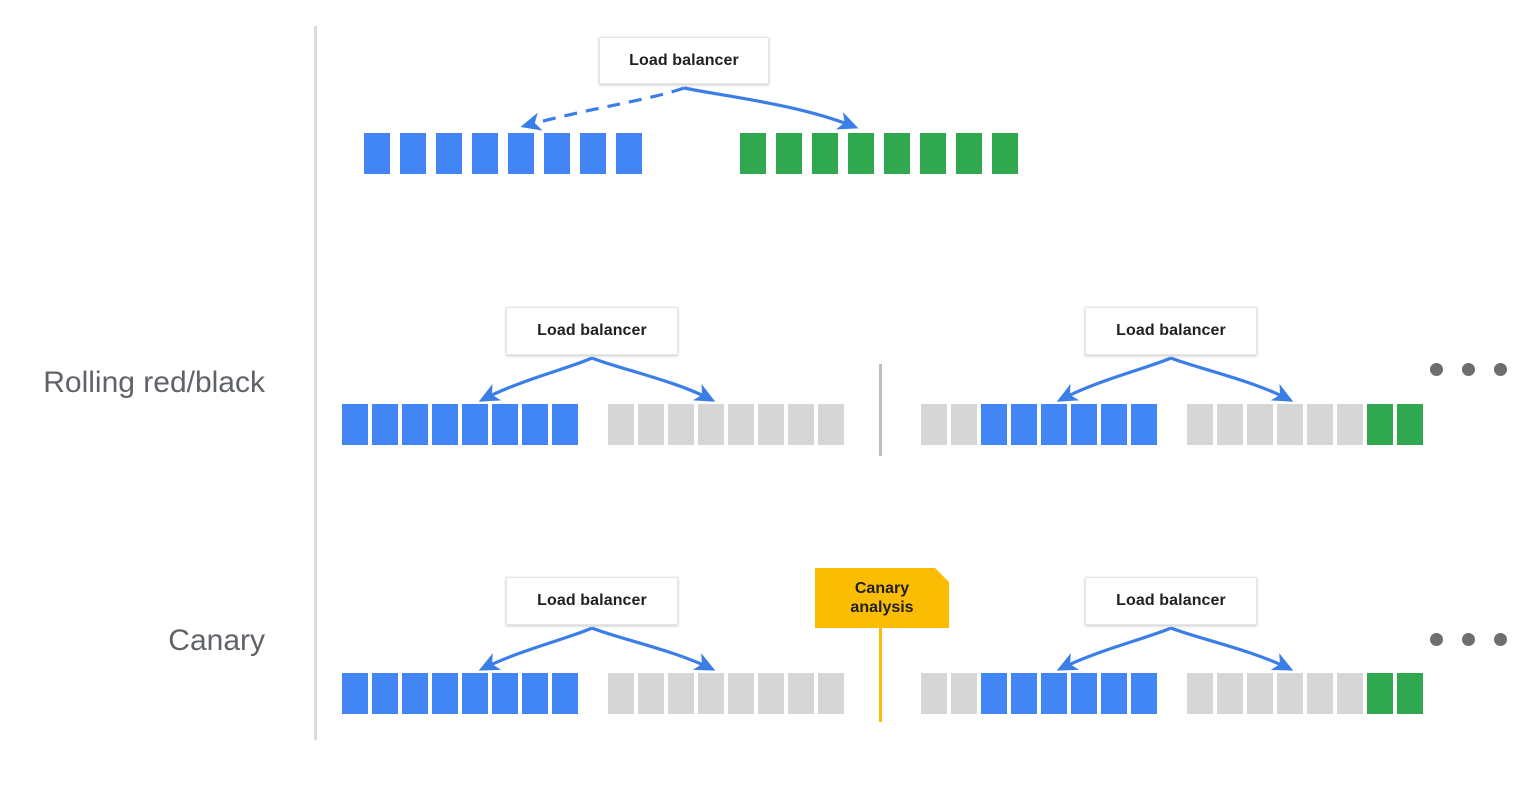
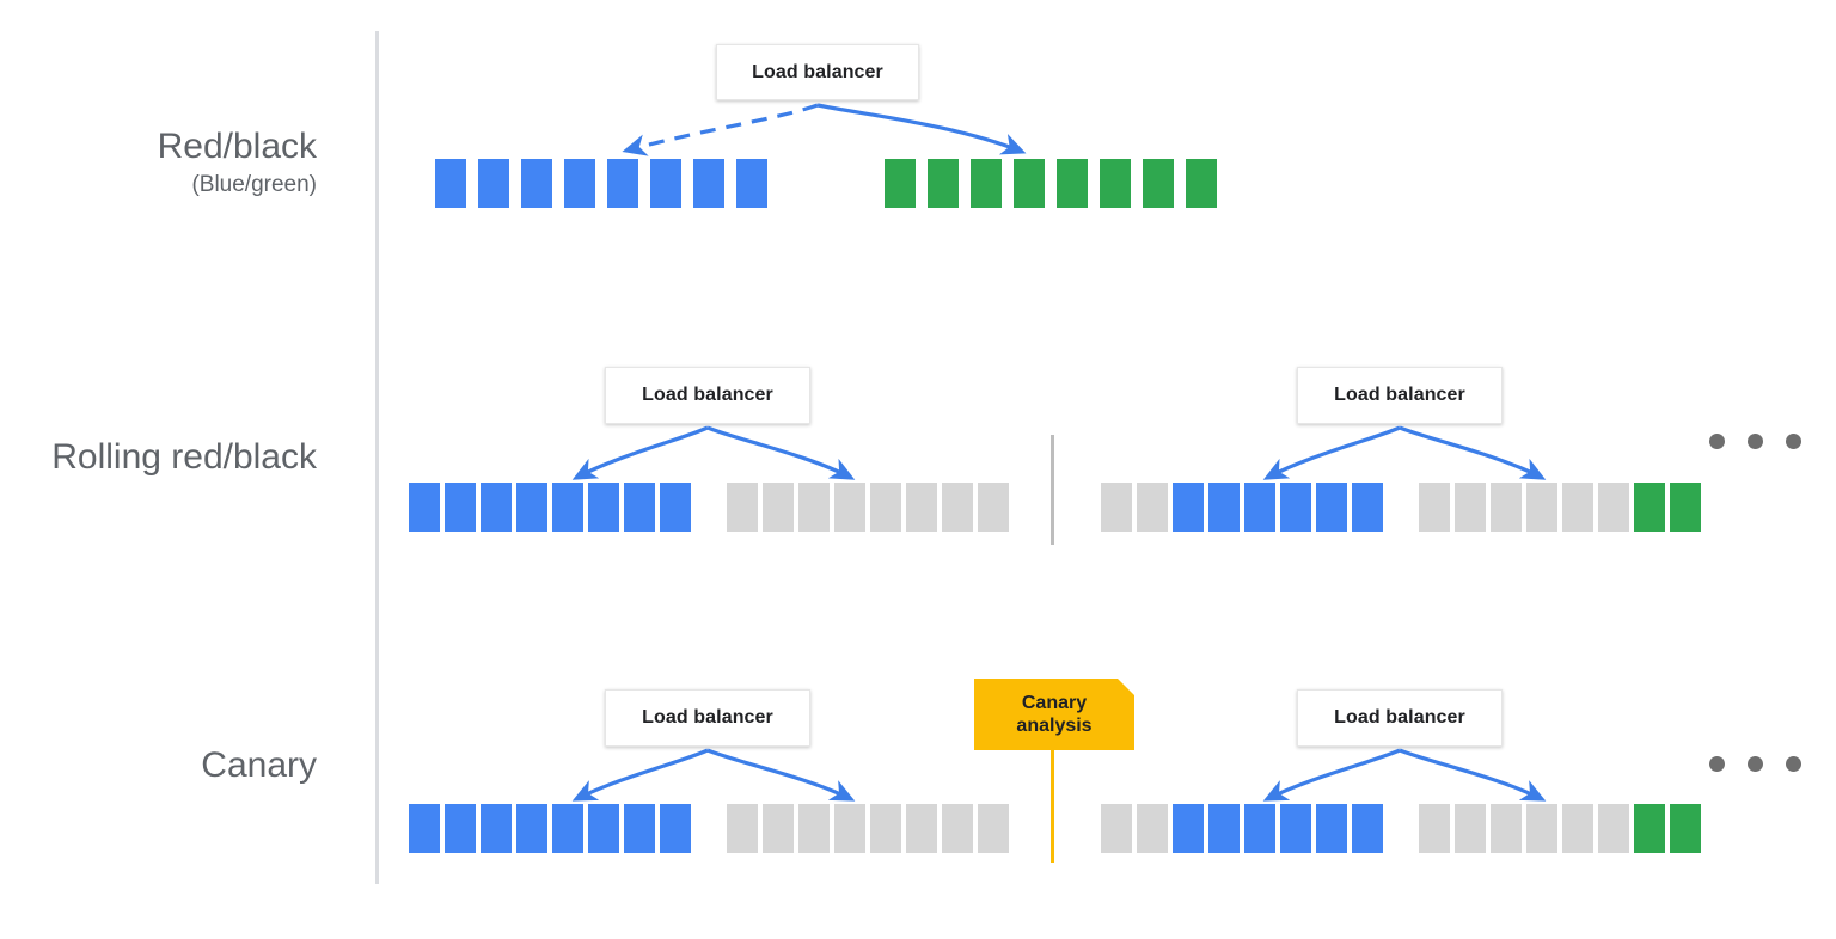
+ Red/black
+ (Blue/green)
  Load balancer
  Rolling red/black
  Load balancer
  Load balancer
  Canary
  Load balancer
  Load balancer
  Canary
  analysis
